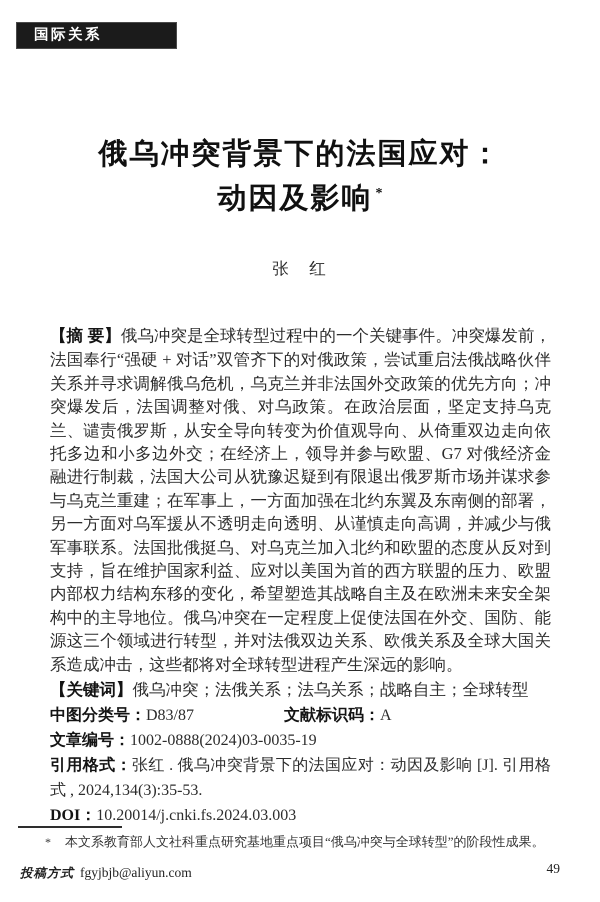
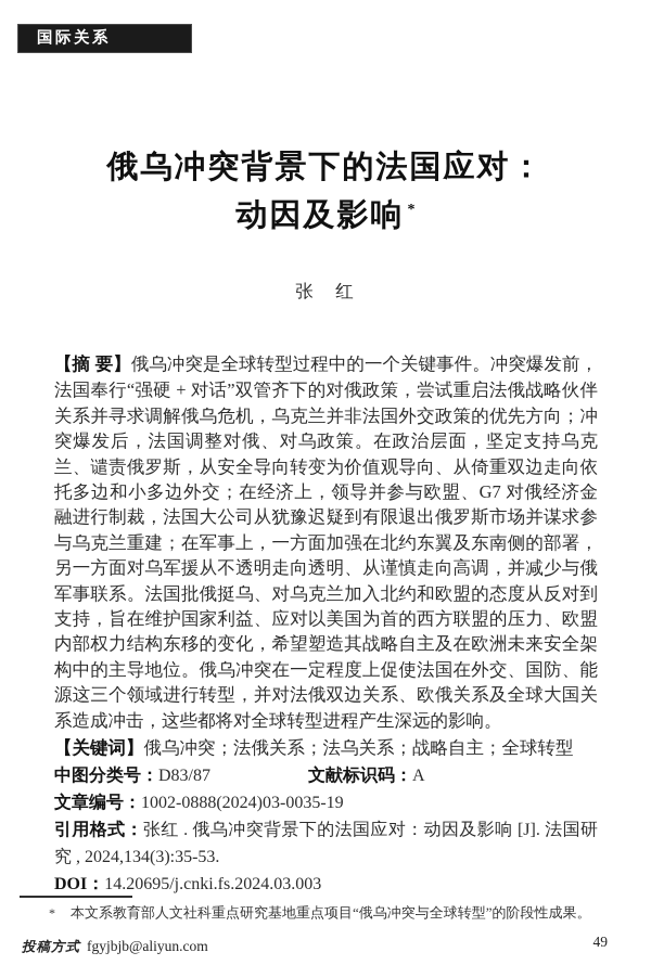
  国际关系
  俄乌冲突背景下的法国应对：
  动因及影响 *
  张 红
  【摘 要】俄乌冲突是全球转型过程中的一个关键事件。冲突爆发前，法国奉行“强硬 + 对话”双管齐下的对俄政策，尝试重启法俄战略伙伴关系并寻求调解俄乌危机，乌克兰并非法国外交政策的优先方向；冲突爆发后，法国调整对俄、对乌政策。在政治层面，坚定支持乌克兰、谴责俄罗斯，从安全导向转变为价值观导向、从倚重双边走向依托多边和小多边外交；在经济上，领导并参与欧盟、G7 对俄经济金融进行制裁，法国大公司从犹豫迟疑到有限退出俄罗斯市场并谋求参与乌克兰重建；在军事上，一方面加强在北约东翼及东南侧的部署，另一方面对乌军援从不透明走向透明、从谨慎走向高调，并减少与俄军事联系。法国批俄挺乌、对乌克兰加入北约和欧盟的态度从反对到支持，旨在维护国家利益、应对以美国为首的西方联盟的压力、欧盟内部权力结构东移的变化，希望塑造其战略自主及在欧洲未来安全架构中的主导地位。俄乌冲突在一定程度上促使法国在外交、国防、能源这三个领域进行转型，并对法俄双边关系、欧俄关系及全球大国关系造成冲击，这些都将对全球转型进程产生深远的影响。
  【关键词】俄乌冲突；法俄关系；法乌关系；战略自主；全球转型
  中图分类号：D83/87 文献标识码：A
  文章编号：1002-0888(2024)03-0035-19
- 引用格式：张红 . 俄乌冲突背景下的法国应对：动因及影响 [J]. 引用格式 , 2024,134(3):35-53.
+ 引用格式：张红 . 俄乌冲突背景下的法国应对：动因及影响 [J]. 法国研究 , 2024,134(3):35-53.
- DOI：10.20014/j.cnki.fs.2024.03.003
+ DOI：14.20695/j.cnki.fs.2024.03.003
  * 本文系教育部人文社科重点研究基地重点项目“俄乌冲突与全球转型”的阶段性成果。
  投稿方式 fgyjbjb@aliyun.com
  49
